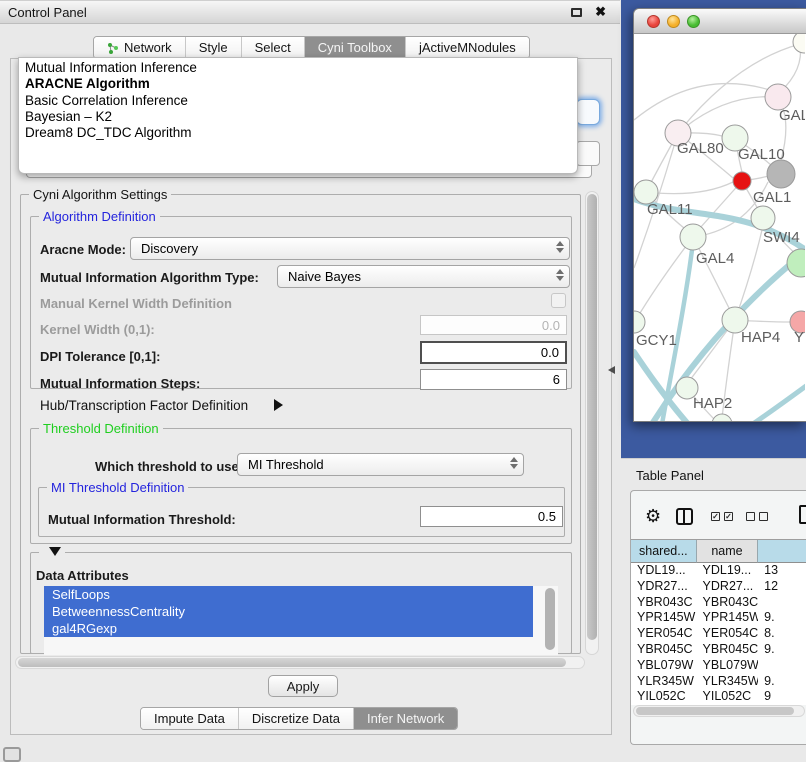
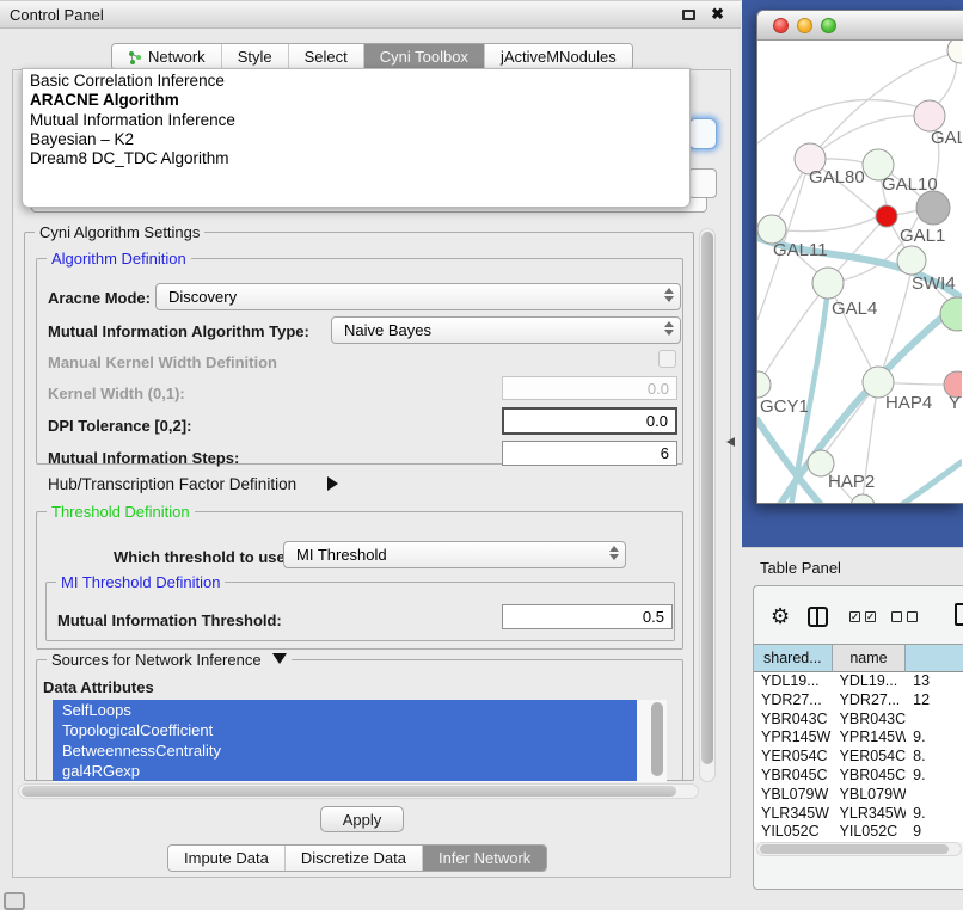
  Control Panel
  ✖
  Network
  Style
  Select
  Cyni Toolbox
  jActiveMNodules
- Mutual Information Inference
+ Basic Correlation Inference
  ARACNE Algorithm
- Basic Correlation Inference
+ Mutual Information Inference
  Bayesian – K2
  Dream8 DC_TDC Algorithm
  Cyni Algorithm Settings
  Algorithm Definition
  Aracne Mode:
  Discovery
  Mutual Information Algorithm Type:
  Naive Bayes
  Manual Kernel Width Definition
  Kernel Width (0,1):
  0.0
- DPI Tolerance [0,1]:
+ DPI Tolerance [0,2]:
  0.0
  Mutual Information Steps:
  6
  Hub/Transcription Factor Definition
  Threshold Definition
  Which threshold to use
  MI Threshold
  MI Threshold Definition
  Mutual Information Threshold:
  0.5
+ Sources for Network Inference
  Data Attributes
  SelfLoops
+ TopologicalCoefficient
  BetweennessCentrality
  gal4RGexp
  Apply
  Impute Data
  Discretize Data
  Infer Network
  GAL
  GAL80
  GAL10
  GAL1
  GAL11
  SWI4
  GAL4
  GCY1
  HAP4
  Y
  HAP2
  Table Panel
  ⚙
  ✓
  ✓
  shared...
  name
  YDL19...
  YDL19...
  13
  YDR27...
  YDR27...
  12
  YBR043C
  YBR043C
  YPR145W
  YPR145W
  9.
  YER054C
  YER054C
  8.
  YBR045C
  YBR045C
  9.
  YBL079W
  YBL079W
  YLR345W
  YLR345W
  9.
  YIL052C
  YIL052C
  9
